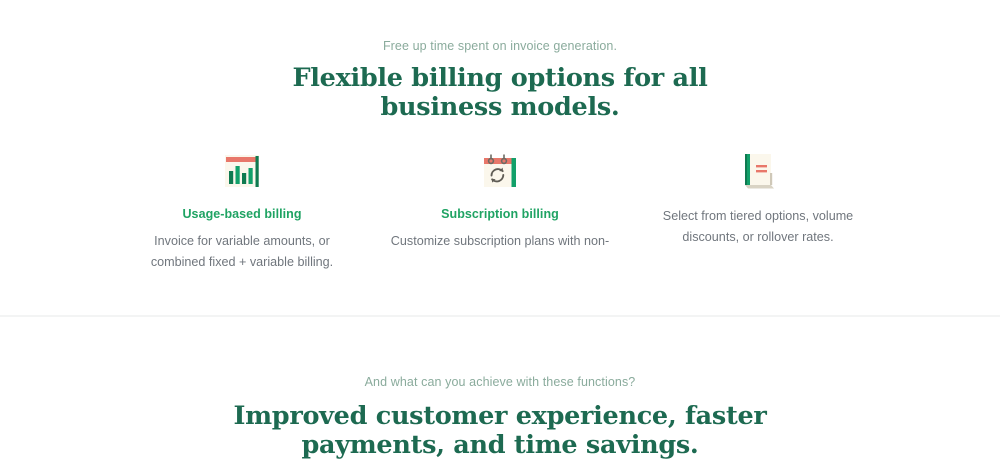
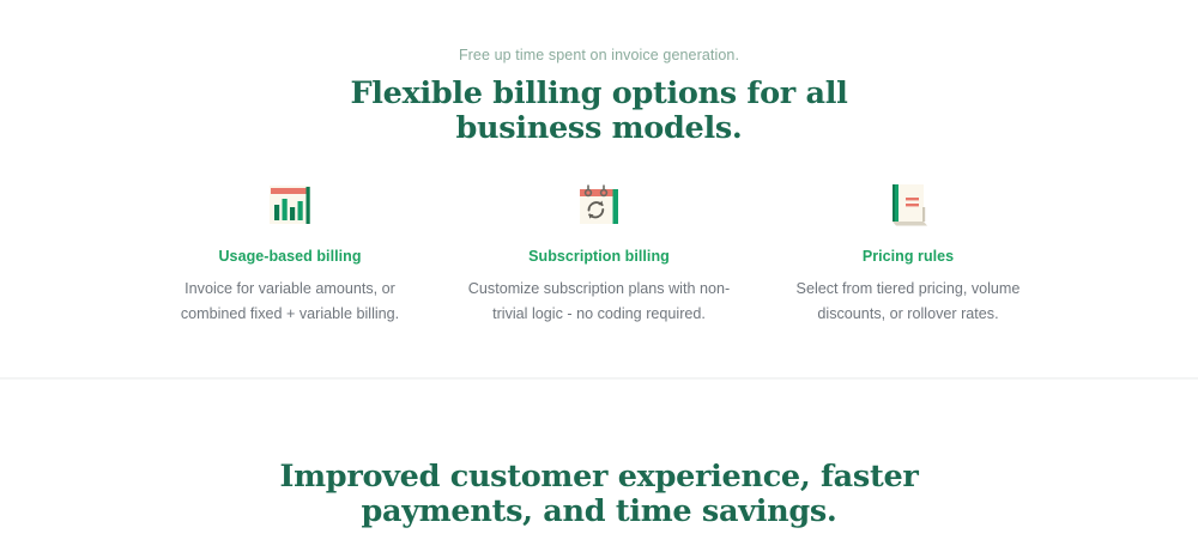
  Free up time spent on invoice generation.
  Flexible billing options for all
  business models.
  Usage-based billing
  Invoice for variable amounts, or
  combined fixed + variable billing.
  Subscription billing
  Customize subscription plans with non-
+ trivial logic - no coding required.
+ Pricing rules
- Select from tiered options, volume
+ Select from tiered pricing, volume
  discounts, or rollover rates.
- And what can you achieve with these functions?
  Improved customer experience, faster
  payments, and time savings.
